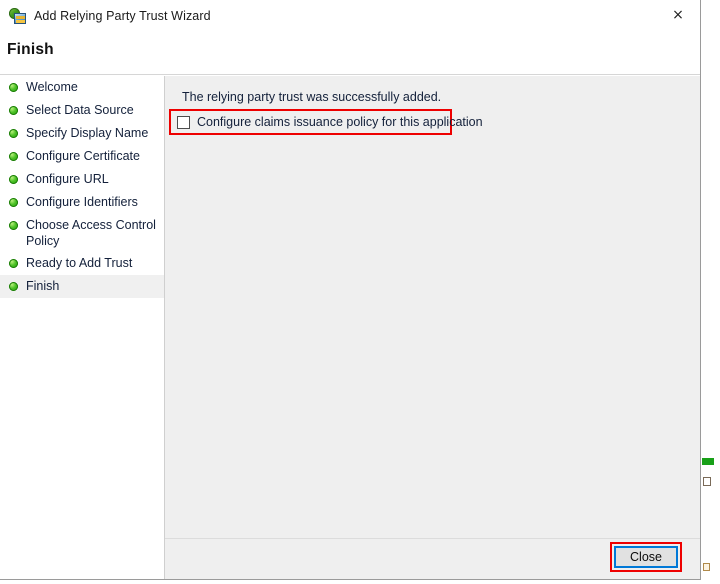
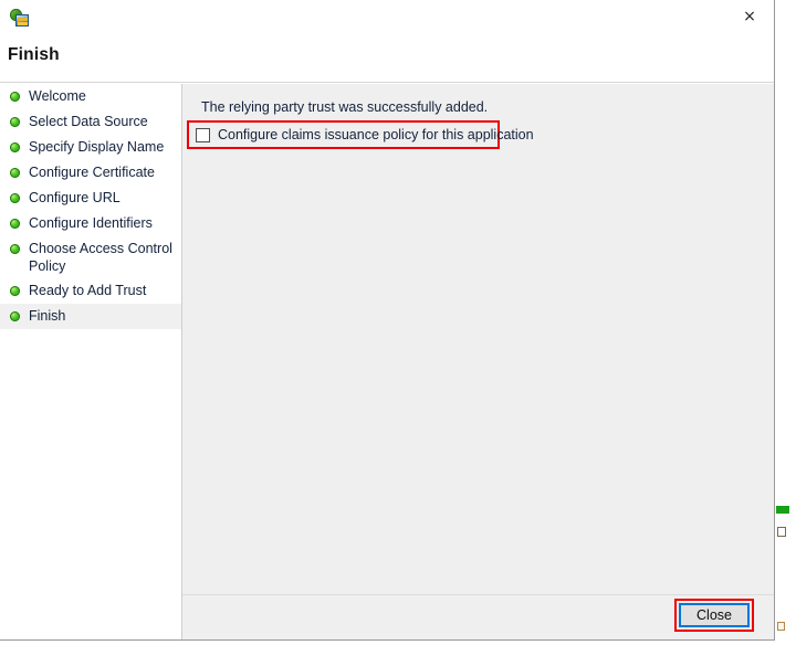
- Add Relying Party Trust Wizard
  ×
  Finish
  Welcome
  Select Data Source
  Specify Display Name
  Configure Certificate
  Configure URL
  Configure Identifiers
  Choose Access Control Policy
  Ready to Add Trust
  Finish
  The relying party trust was successfully added.
  Configure claims issuance policy for this application
  Close
